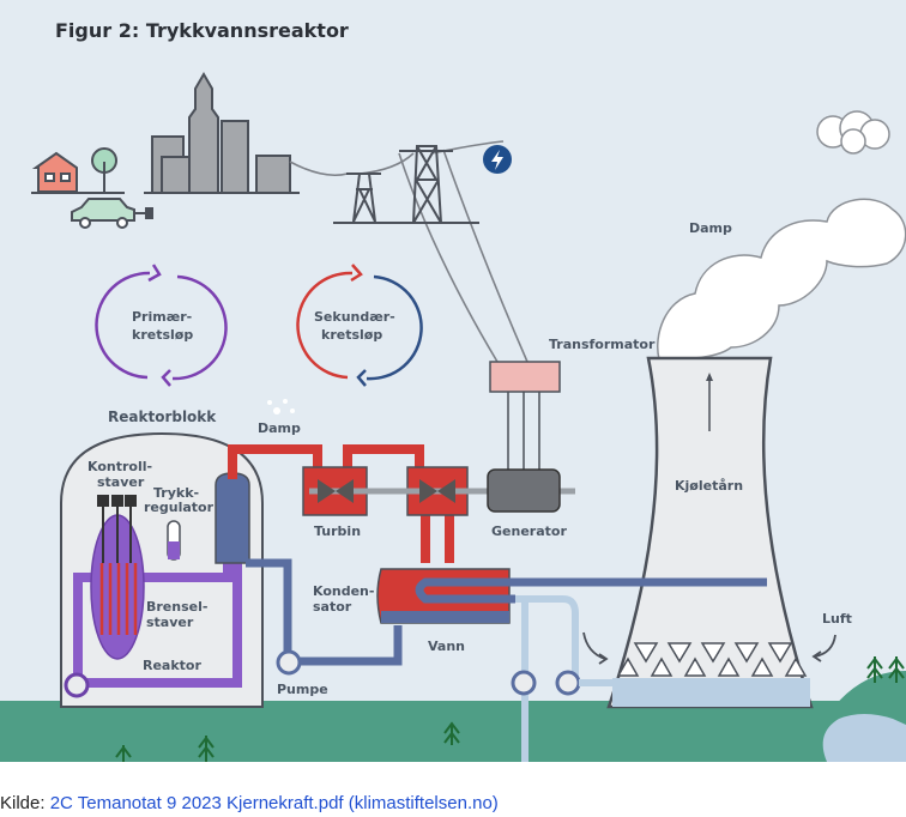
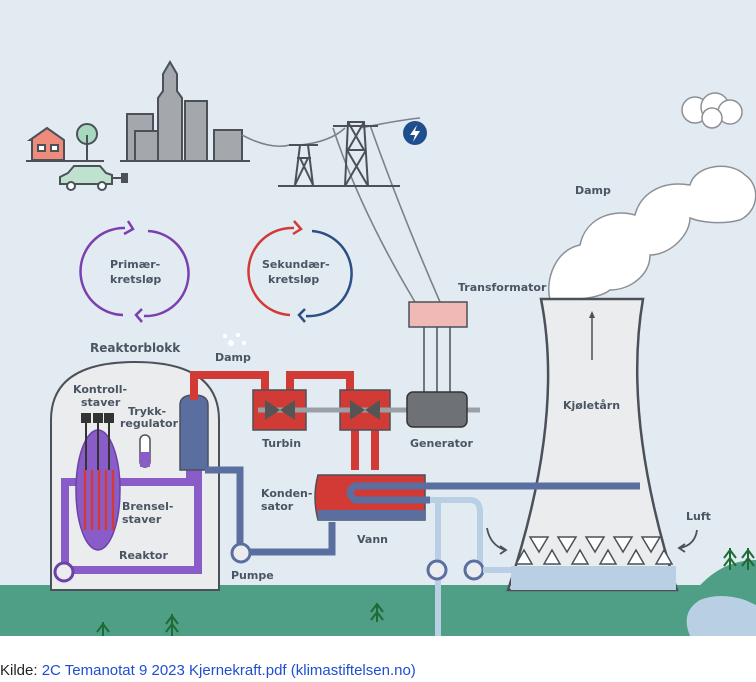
- Figur 2: Trykkvannsreaktor
  Primær-
  kretsløp
  Sekundær-
  kretsløp
  Damp
  Kjøletårn
  Luft
  Transformator
  Reaktorblokk
  Kontroll-
  staver
  Trykk-
  regulator
  Brensel-
  staver
  Reaktor
  Damp
  Turbin
  Generator
  Konden-
  sator
  Vann
  Pumpe
  Kilde: 2C Temanotat 9 2023 Kjernekraft.pdf (klimastiftelsen.no)
